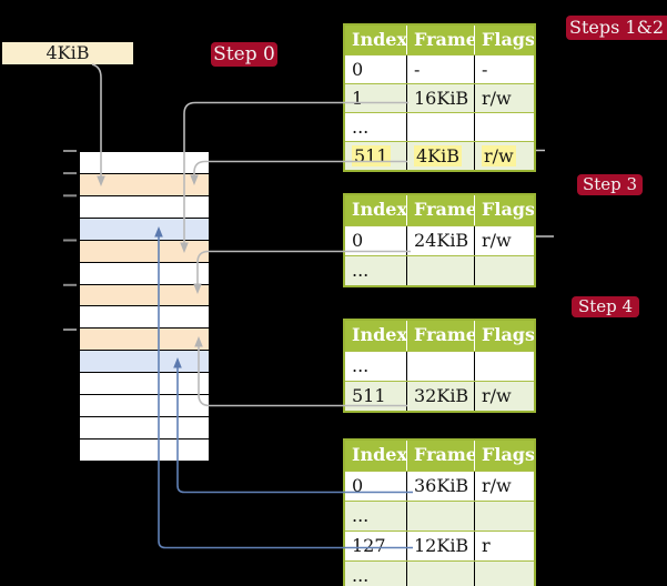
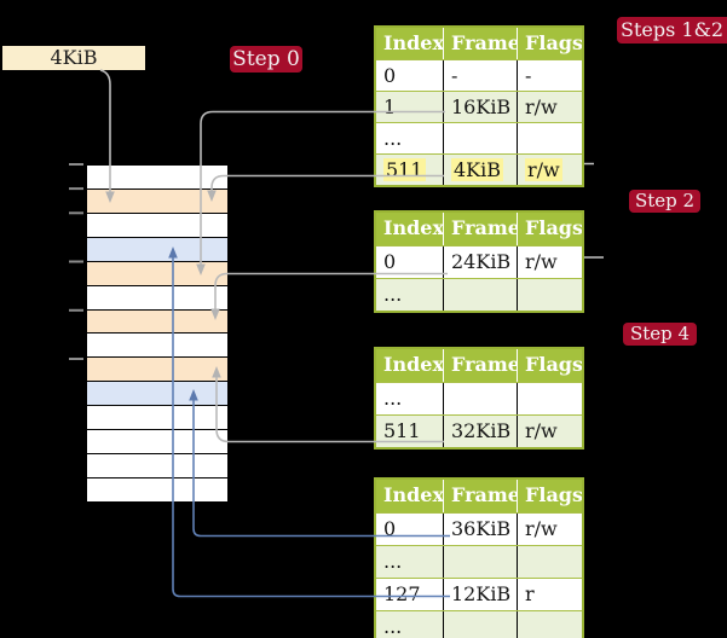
  4KiB
  Step 0
  Steps 1&2
- Step 3
+ Step 2
  Step 4
  Index
  Frame
  Flags
  0
  -
  -
  1
  16KiB
  r/w
  ...
  511
  4KiB
  r/w
  Index
  Frame
  Flags
  0
  24KiB
  r/w
  ...
  Index
  Frame
  Flags
  ...
  511
  32KiB
  r/w
  Index
  Frame
  Flags
  0
  36KiB
  r/w
  ...
  127
  12KiB
  r
  ...
